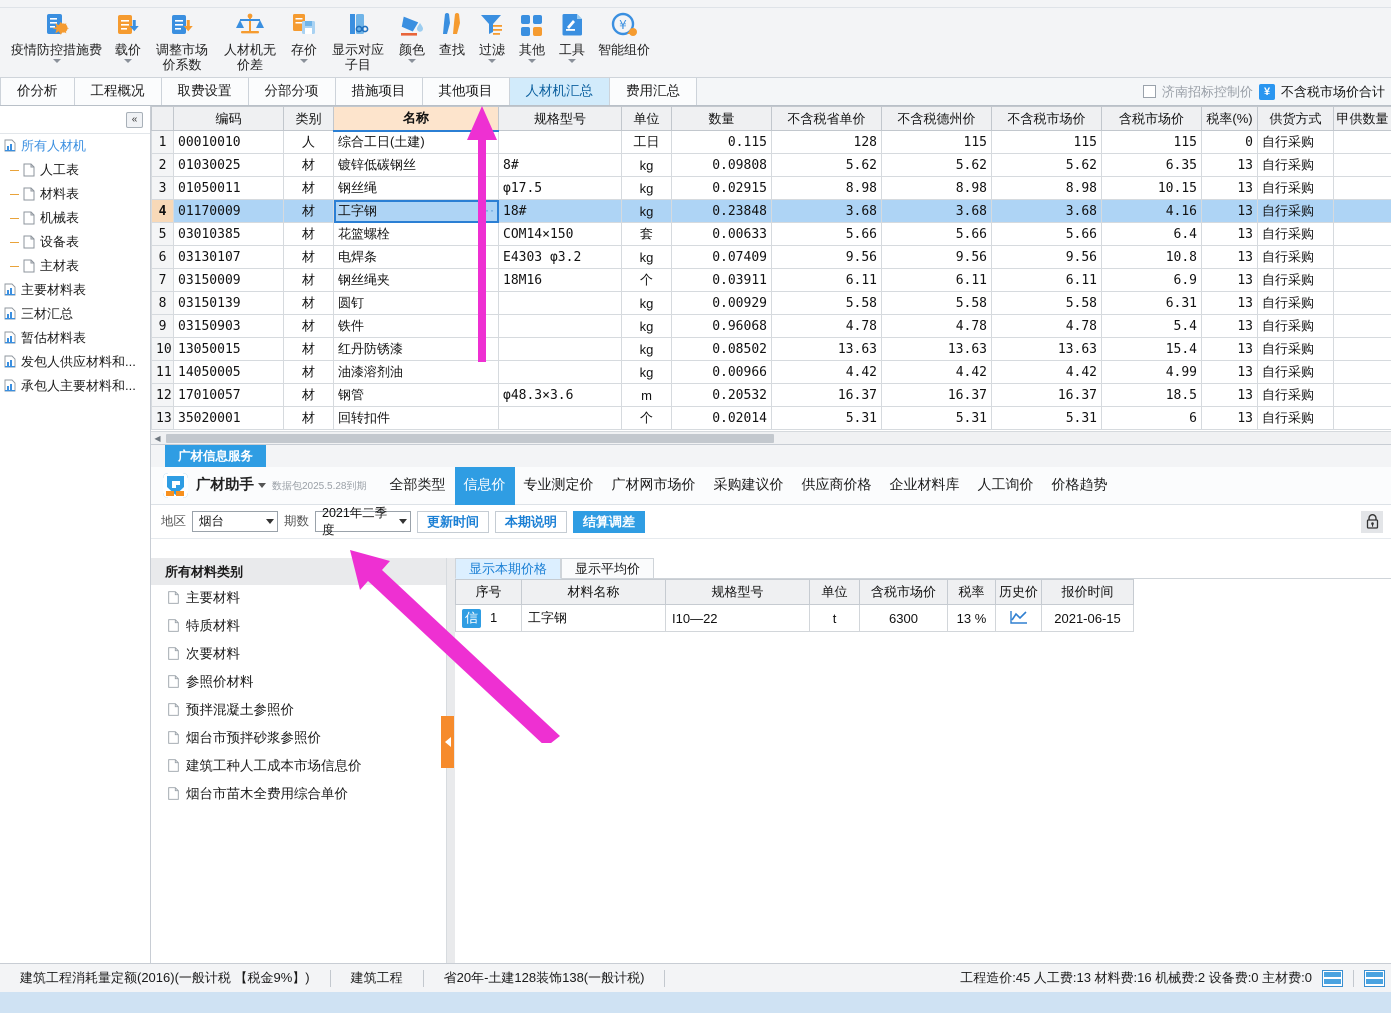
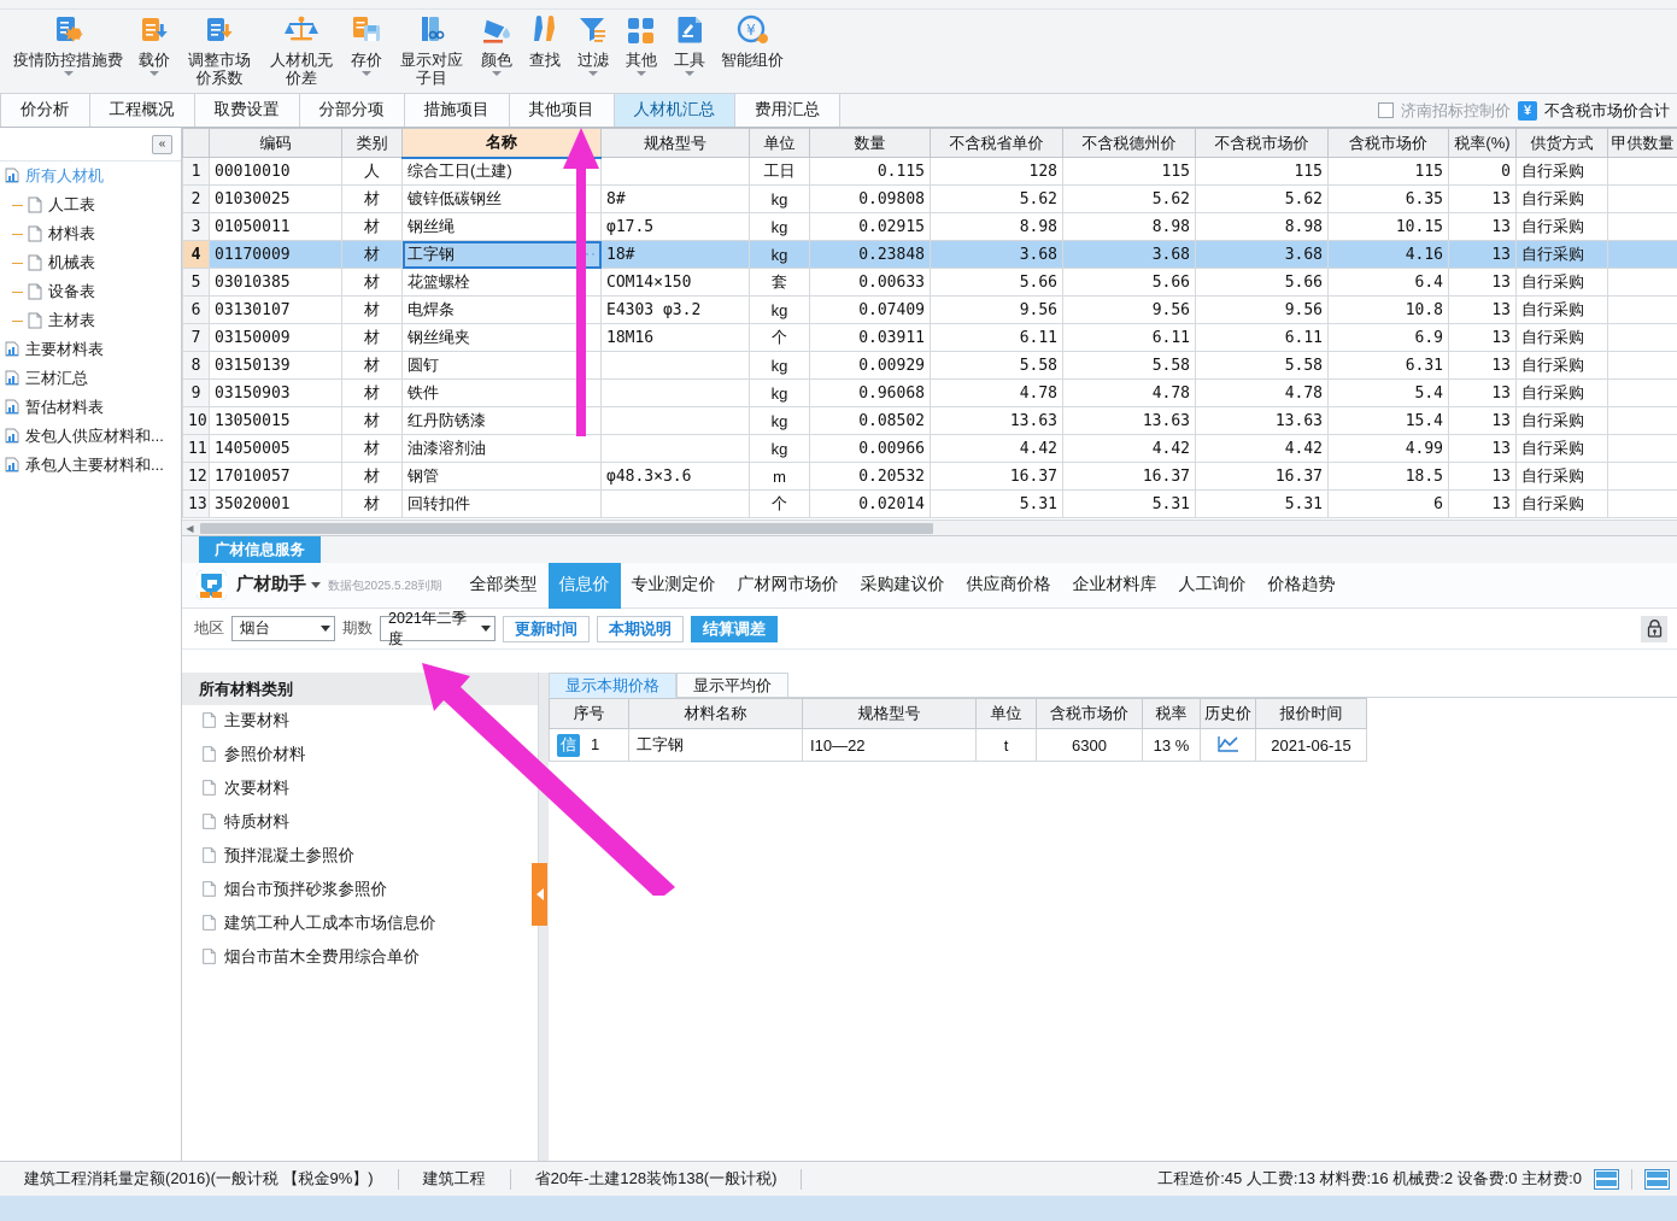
  疫情防控措施费
  载价
  调整市场价系数
  人材机无价差
  存价
  显示对应子目
  颜色
  查找
  过滤
  其他
  工具
  ¥
  智能组价
  价分析
  工程概况
  取费设置
  分部分项
  措施项目
  其他项目
  人材机汇总
  费用汇总
  济南招标控制价
  ¥
  不含税市场价合计
  «
  所有人材机
  人工表
  材料表
  机械表
  设备表
  主材表
  主要材料表
  三材汇总
  暂估材料表
  发包人供应材料和...
  承包人主要材料和...
  	编码	类别	名称	规格型号	单位	数量	不含税省单价	不含税德州价	不含税市场价	含税市场价	税率(%)	供货方式	甲供数量
  1	00010010	人	综合工日(土建)		工日	0.115	128	115	115	115	0	自行采购
  2	01030025	材	镀锌低碳钢丝	8#	kg	0.09808	5.62	5.62	5.62	6.35	13	自行采购
  3	01050011	材	钢丝绳	φ17.5	kg	0.02915	8.98	8.98	8.98	10.15	13	自行采购
  4	01170009	材	工字钢 ··	18#	kg	0.23848	3.68	3.68	3.68	4.16	13	自行采购
  5	03010385	材	花篮螺栓	COM14×150	套	0.00633	5.66	5.66	5.66	6.4	13	自行采购
  6	03130107	材	电焊条	E4303 φ3.2	kg	0.07409	9.56	9.56	9.56	10.8	13	自行采购
  7	03150009	材	钢丝绳夹	18M16	个	0.03911	6.11	6.11	6.11	6.9	13	自行采购
  8	03150139	材	圆钉		kg	0.00929	5.58	5.58	5.58	6.31	13	自行采购
  9	03150903	材	铁件		kg	0.96068	4.78	4.78	4.78	5.4	13	自行采购
  10	13050015	材	红丹防锈漆		kg	0.08502	13.63	13.63	13.63	15.4	13	自行采购
  11	14050005	材	油漆溶剂油		kg	0.00966	4.42	4.42	4.42	4.99	13	自行采购
  12	17010057	材	钢管	φ48.3×3.6	m	0.20532	16.37	16.37	16.37	18.5	13	自行采购
  13	35020001	材	回转扣件		个	0.02014	5.31	5.31	5.31	6	13	自行采购
  ◀
  广材信息服务
  广材助手
  数据包2025.5.28到期
  全部类型
  信息价
  专业测定价
  广材网市场价
  采购建议价
  供应商价格
  企业材料库
  人工询价
  价格趋势
  地区
  烟台
  期数
  2021年二季度
  更新时间
  本期说明
  结算调差
  所有材料类别
  主要材料
- 特质材料
+ 参照价材料
  次要材料
- 参照价材料
+ 特质材料
  预拌混凝土参照价
  烟台市预拌砂浆参照价
  建筑工种人工成本市场信息价
  烟台市苗木全费用综合单价
  显示本期价格
  显示平均价
  序号	材料名称	规格型号	单位	含税市场价	税率	历史价	报价时间
  信 1	工字钢	I10—22	t	6300	13 %		2021-06-15
  建筑工程消耗量定额(2016)(一般计税 【税金9%】)
  建筑工程
  省20年-土建128装饰138(一般计税)
  工程造价:45 人工费:13 材料费:16 机械费:2 设备费:0 主材费:0
